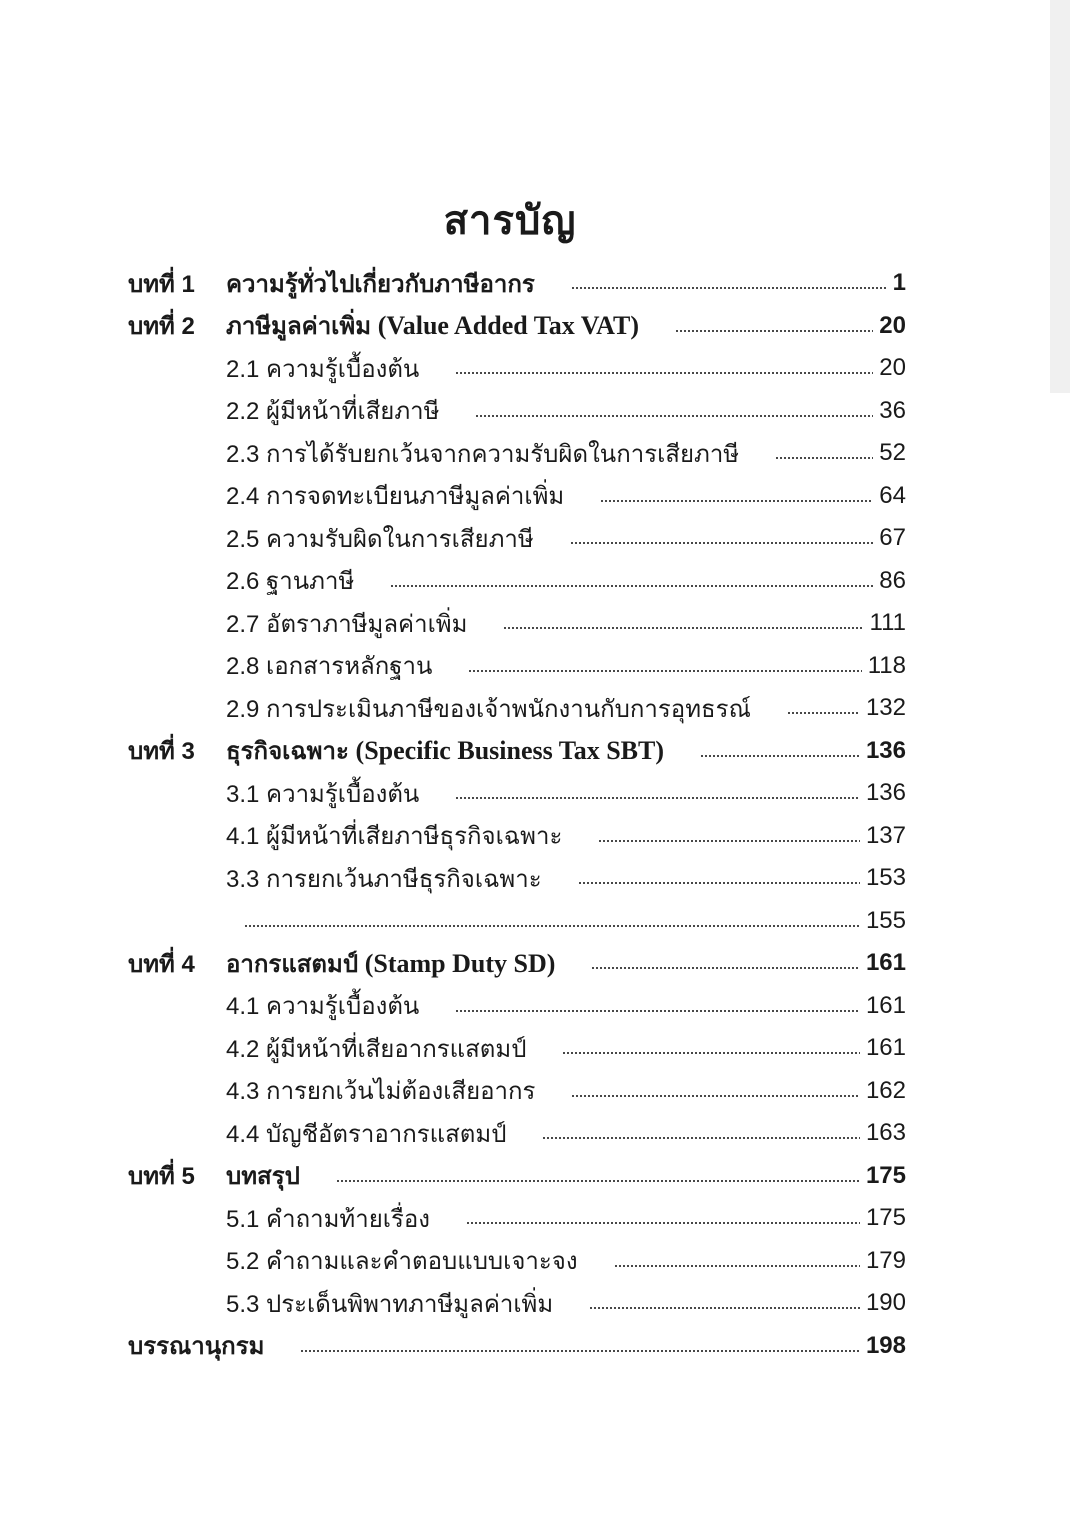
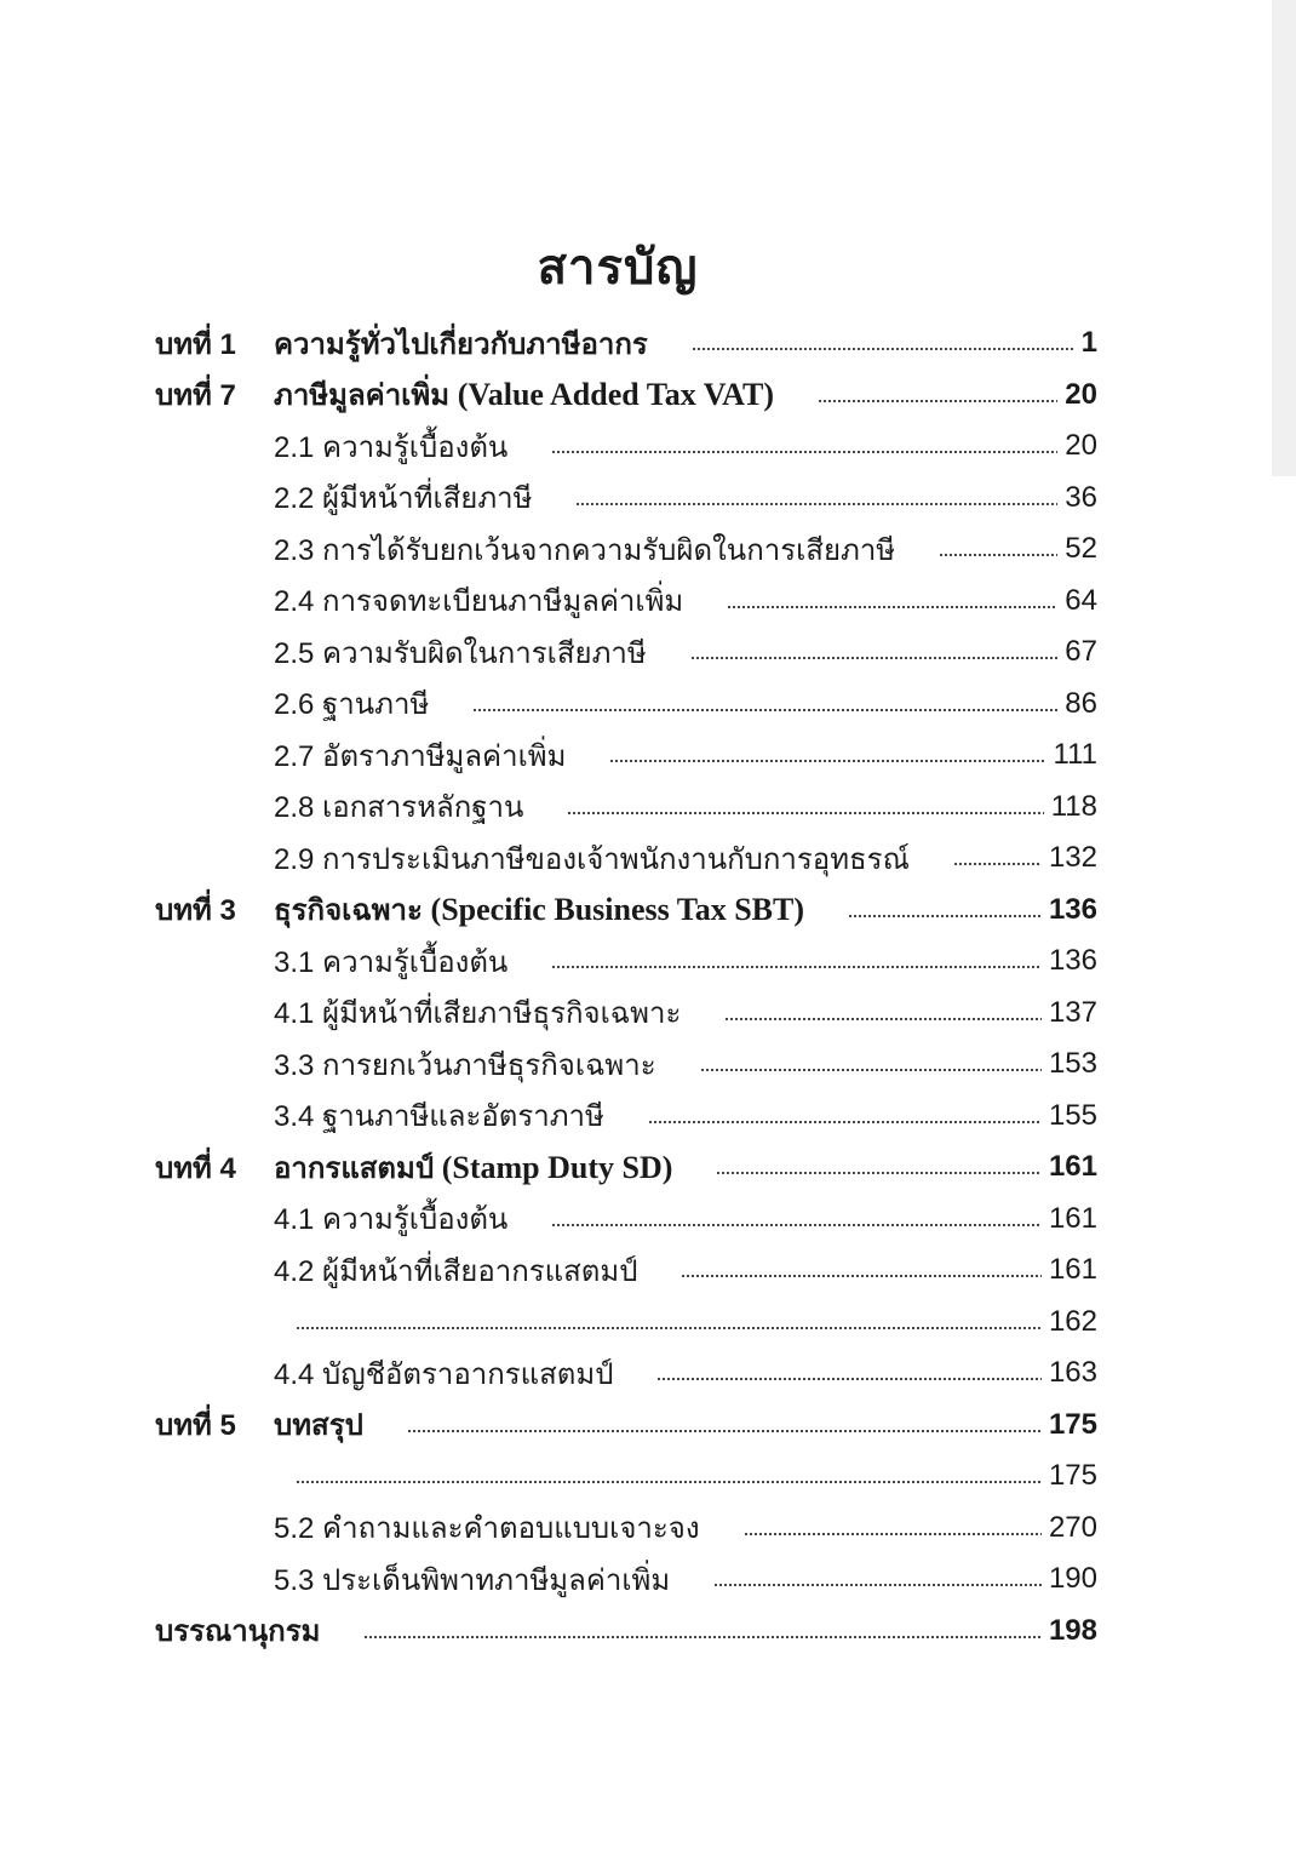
  สารบัญ
  บทที่ 1
  ความรู้ทั่วไปเกี่ยวกับภาษีอากร
  1
- บทที่ 2
+ บทที่ 7
  ภาษีมูลค่าเพิ่ม (Value Added Tax VAT)
  20
  2.1 ความรู้เบื้องต้น
  20
  2.2 ผู้มีหน้าที่เสียภาษี
  36
  2.3 การได้รับยกเว้นจากความรับผิดในการเสียภาษี
  52
  2.4 การจดทะเบียนภาษีมูลค่าเพิ่ม
  64
  2.5 ความรับผิดในการเสียภาษี
  67
  2.6 ฐานภาษี
  86
  2.7 อัตราภาษีมูลค่าเพิ่ม
  111
  2.8 เอกสารหลักฐาน
  118
  2.9 การประเมินภาษีของเจ้าพนักงานกับการอุทธรณ์
  132
  บทที่ 3
  ธุรกิจเฉพาะ (Specific Business Tax SBT)
  136
  3.1 ความรู้เบื้องต้น
  136
  4.1 ผู้มีหน้าที่เสียภาษีธุรกิจเฉพาะ
  137
  3.3 การยกเว้นภาษีธุรกิจเฉพาะ
  153
+ 3.4 ฐานภาษีและอัตราภาษี
  155
  บทที่ 4
  อากรแสตมป์ (Stamp Duty SD)
  161
  4.1 ความรู้เบื้องต้น
  161
  4.2 ผู้มีหน้าที่เสียอากรแสตมป์
  161
- 4.3 การยกเว้นไม่ต้องเสียอากร
  162
  4.4 บัญชีอัตราอากรแสตมป์
  163
  บทที่ 5
  บทสรุป
  175
- 5.1 คำถามท้ายเรื่อง
  175
  5.2 คำถามและคำตอบแบบเจาะจง
- 179
+ 270
  5.3 ประเด็นพิพาทภาษีมูลค่าเพิ่ม
  190
  บรรณานุกรม
  198
